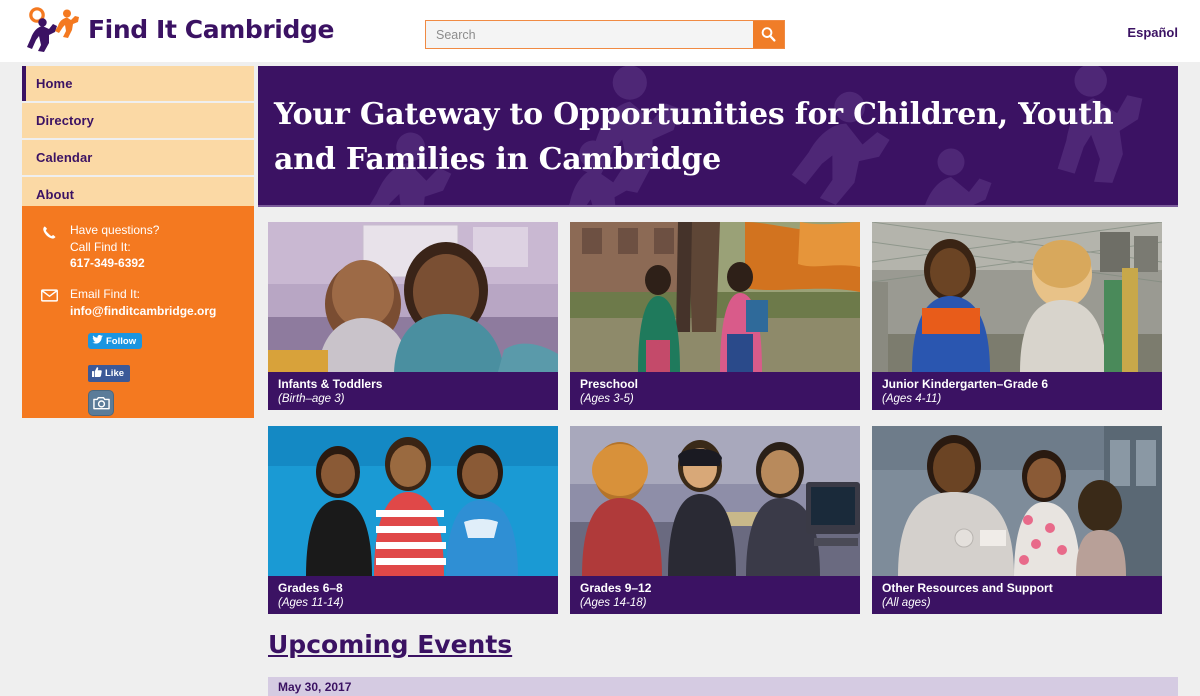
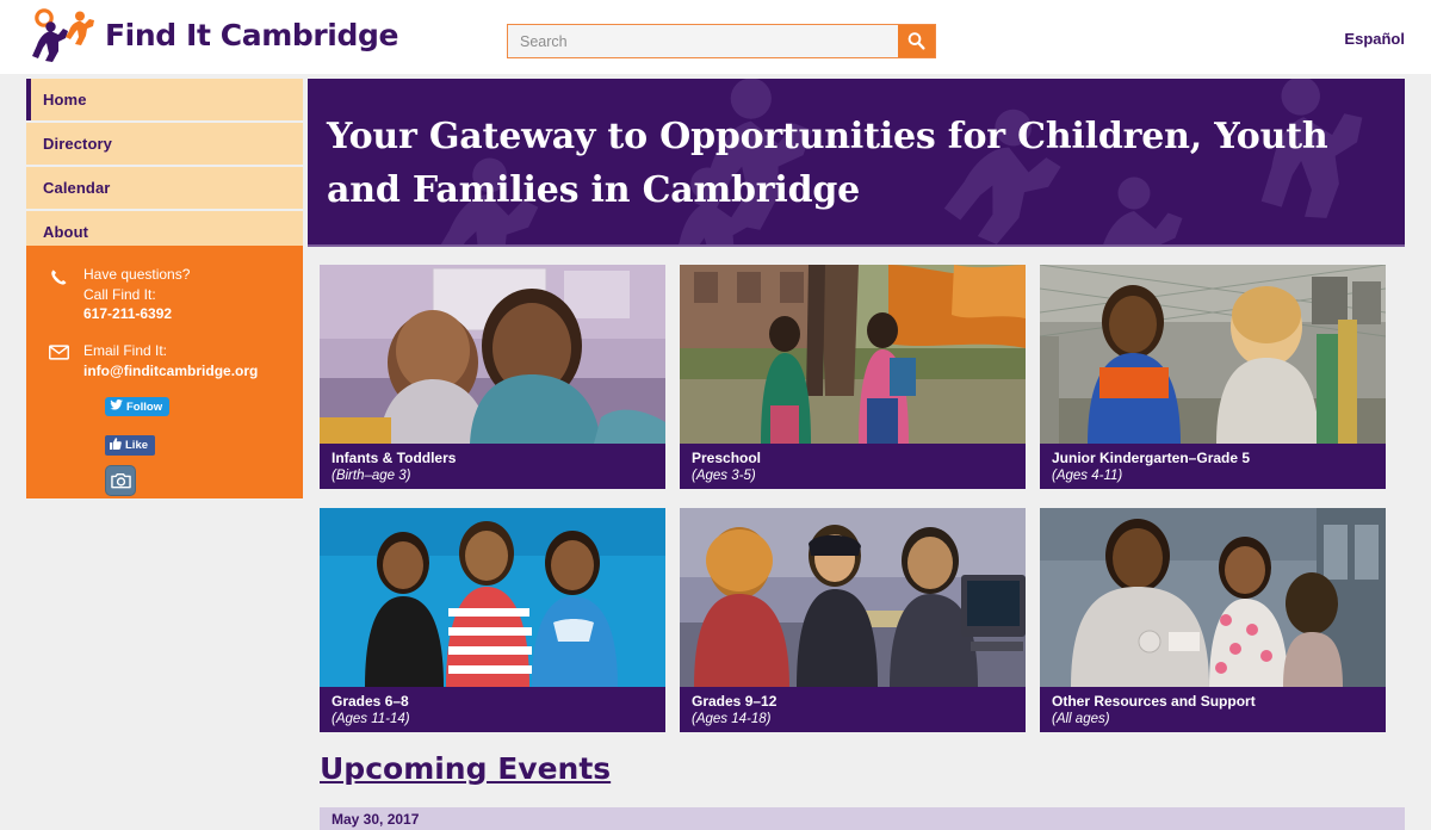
  Find It Cambridge
  Search
  Español
  Home
  Directory
  Calendar
  About
  Have questions?
  Call Find It:
- 617-349-6392
+ 617-211-6392
  Email Find It:
  info@finditcambridge.org
  Follow
  Like
  Your Gateway to Opportunities for Children, Youth and Families in Cambridge
  Infants & Toddlers
  (Birth–age 3)
  Preschool
  (Ages 3-5)
- Junior Kindergarten–Grade 6
+ Junior Kindergarten–Grade 5
  (Ages 4-11)
  Grades 6–8
  (Ages 11-14)
  Grades 9–12
  (Ages 14-18)
  Other Resources and Support
  (All ages)
  Upcoming Events
  May 30, 2017
